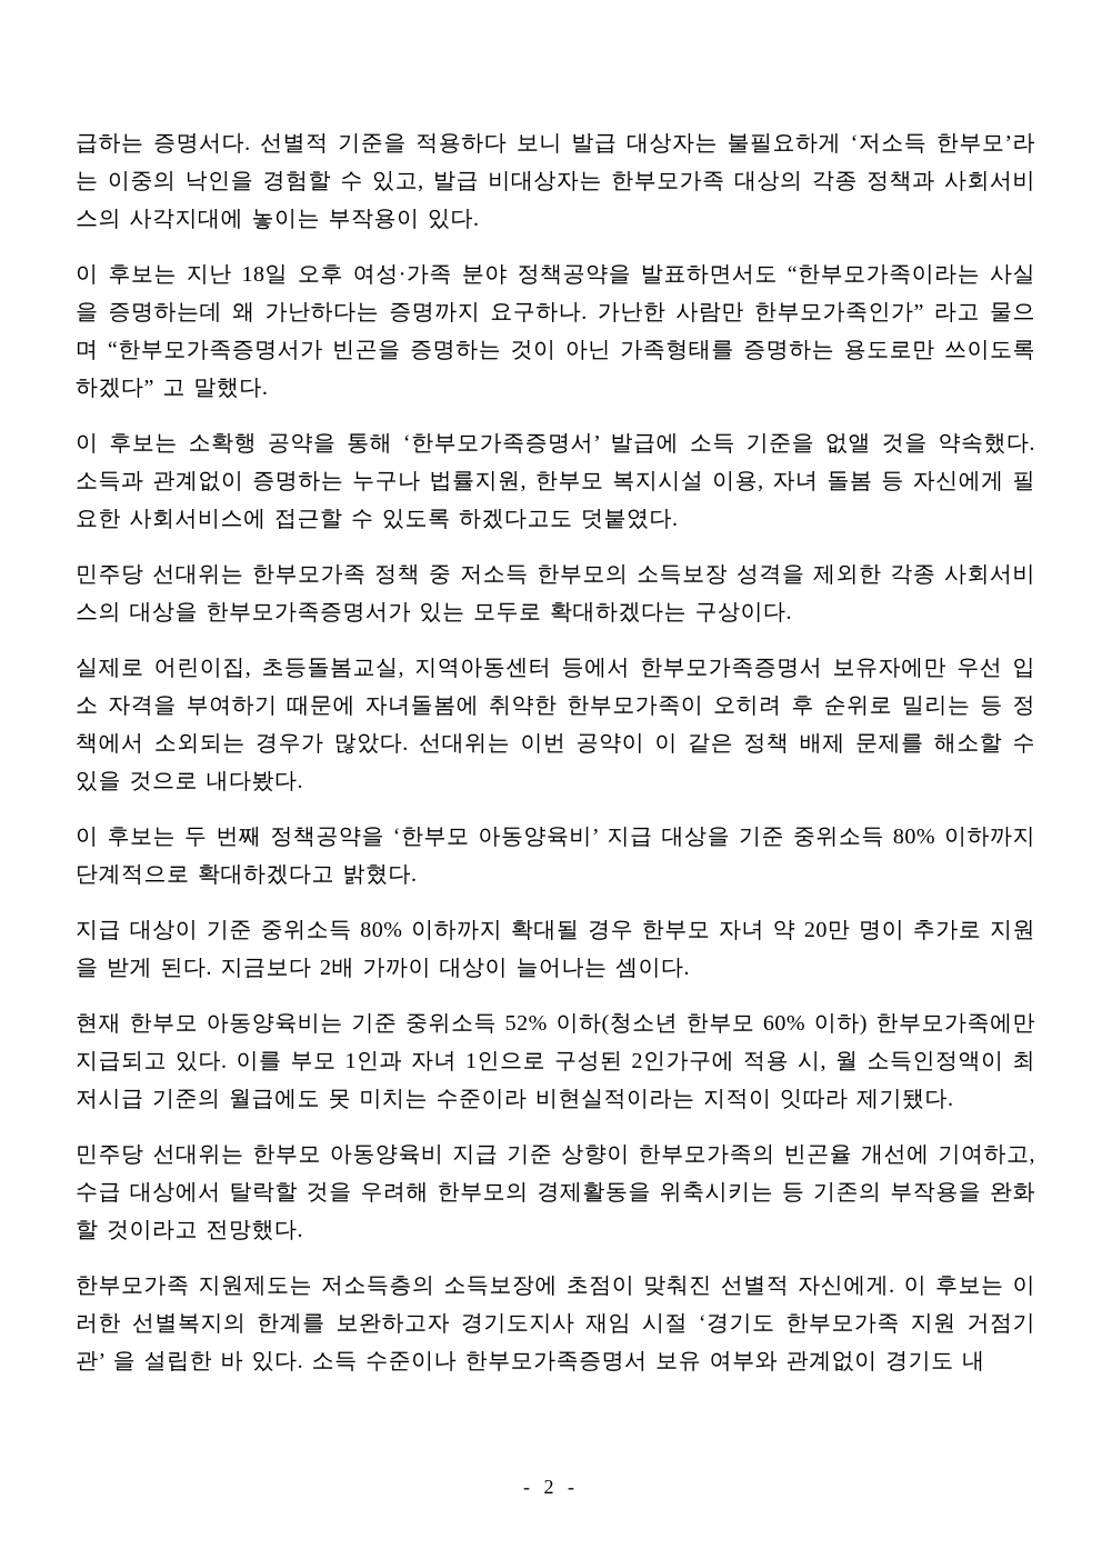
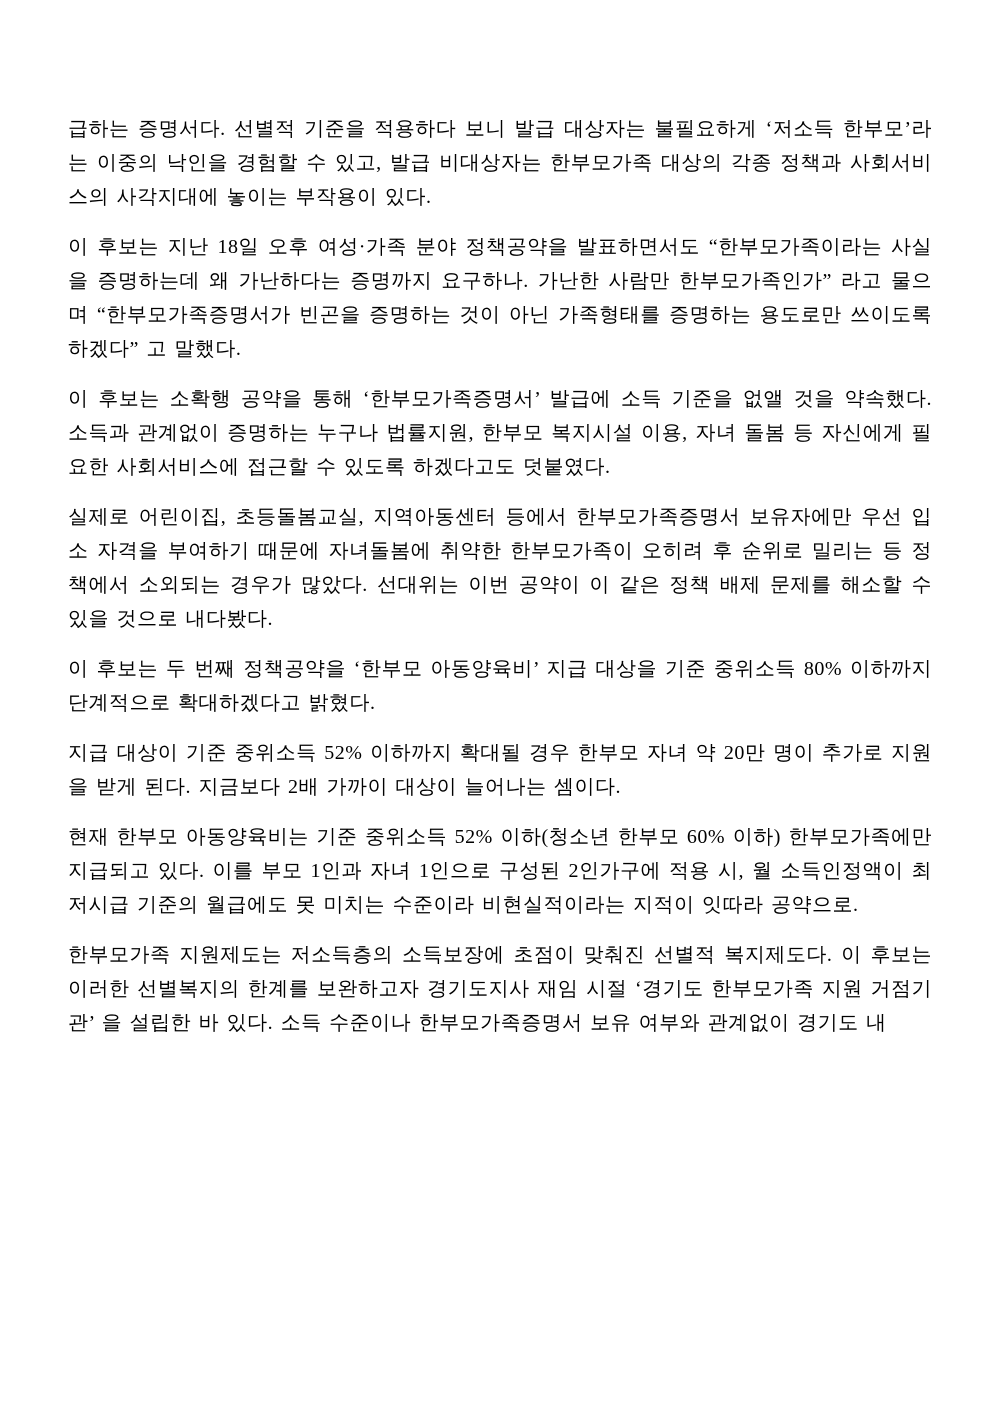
  급하는 증명서다. 선별적 기준을 적용하다 보니 발급 대상자는 불필요하게 ‘저소득 한부모’라는 이중의 낙인을 경험할 수 있고, 발급 비대상자는 한부모가족 대상의 각종 정책과 사회서비스의 사각지대에 놓이는 부작용이 있다.
  이 후보는 지난 18일 오후 여성·가족 분야 정책공약을 발표하면서도 “한부모가족이라는 사실을 증명하는데 왜 가난하다는 증명까지 요구하나. 가난한 사람만 한부모가족인가” 라고 물으며 “한부모가족증명서가 빈곤을 증명하는 것이 아닌 가족형태를 증명하는 용도로만 쓰이도록 하겠다” 고 말했다.
  이 후보는 소확행 공약을 통해 ‘한부모가족증명서’ 발급에 소득 기준을 없앨 것을 약속했다. 소득과 관계없이 증명하는 누구나 법률지원, 한부모 복지시설 이용, 자녀 돌봄 등 자신에게 필요한 사회서비스에 접근할 수 있도록 하겠다고도 덧붙였다.
- 민주당 선대위는 한부모가족 정책 중 저소득 한부모의 소득보장 성격을 제외한 각종 사회서비스의 대상을 한부모가족증명서가 있는 모두로 확대하겠다는 구상이다.
  실제로 어린이집, 초등돌봄교실, 지역아동센터 등에서 한부모가족증명서 보유자에만 우선 입소 자격을 부여하기 때문에 자녀돌봄에 취약한 한부모가족이 오히려 후 순위로 밀리는 등 정책에서 소외되는 경우가 많았다. 선대위는 이번 공약이 이 같은 정책 배제 문제를 해소할 수 있을 것으로 내다봤다.
  이 후보는 두 번째 정책공약을 ‘한부모 아동양육비’ 지급 대상을 기준 중위소득 80% 이하까지 단계적으로 확대하겠다고 밝혔다.
- 지급 대상이 기준 중위소득 80% 이하까지 확대될 경우 한부모 자녀 약 20만 명이 추가로 지원을 받게 된다. 지금보다 2배 가까이 대상이 늘어나는 셈이다.
+ 지급 대상이 기준 중위소득 52% 이하까지 확대될 경우 한부모 자녀 약 20만 명이 추가로 지원을 받게 된다. 지금보다 2배 가까이 대상이 늘어나는 셈이다.
- 현재 한부모 아동양육비는 기준 중위소득 52% 이하(청소년 한부모 60% 이하) 한부모가족에만 지급되고 있다. 이를 부모 1인과 자녀 1인으로 구성된 2인가구에 적용 시, 월 소득인정액이 최저시급 기준의 월급에도 못 미치는 수준이라 비현실적이라는 지적이 잇따라 제기됐다.
+ 현재 한부모 아동양육비는 기준 중위소득 52% 이하(청소년 한부모 60% 이하) 한부모가족에만 지급되고 있다. 이를 부모 1인과 자녀 1인으로 구성된 2인가구에 적용 시, 월 소득인정액이 최저시급 기준의 월급에도 못 미치는 수준이라 비현실적이라는 지적이 잇따라 공약으로.
- 민주당 선대위는 한부모 아동양육비 지급 기준 상향이 한부모가족의 빈곤율 개선에 기여하고, 수급 대상에서 탈락할 것을 우려해 한부모의 경제활동을 위축시키는 등 기존의 부작용을 완화할 것이라고 전망했다.
- 한부모가족 지원제도는 저소득층의 소득보장에 초점이 맞춰진 선별적 자신에게. 이 후보는 이러한 선별복지의 한계를 보완하고자 경기도지사 재임 시절 ‘경기도 한부모가족 지원 거점기관’ 을 설립한 바 있다. 소득 수준이나 한부모가족증명서 보유 여부와 관계없이 경기도 내
+ 한부모가족 지원제도는 저소득층의 소득보장에 초점이 맞춰진 선별적 복지제도다. 이 후보는 이러한 선별복지의 한계를 보완하고자 경기도지사 재임 시절 ‘경기도 한부모가족 지원 거점기관’ 을 설립한 바 있다. 소득 수준이나 한부모가족증명서 보유 여부와 관계없이 경기도 내
- - 2 -
